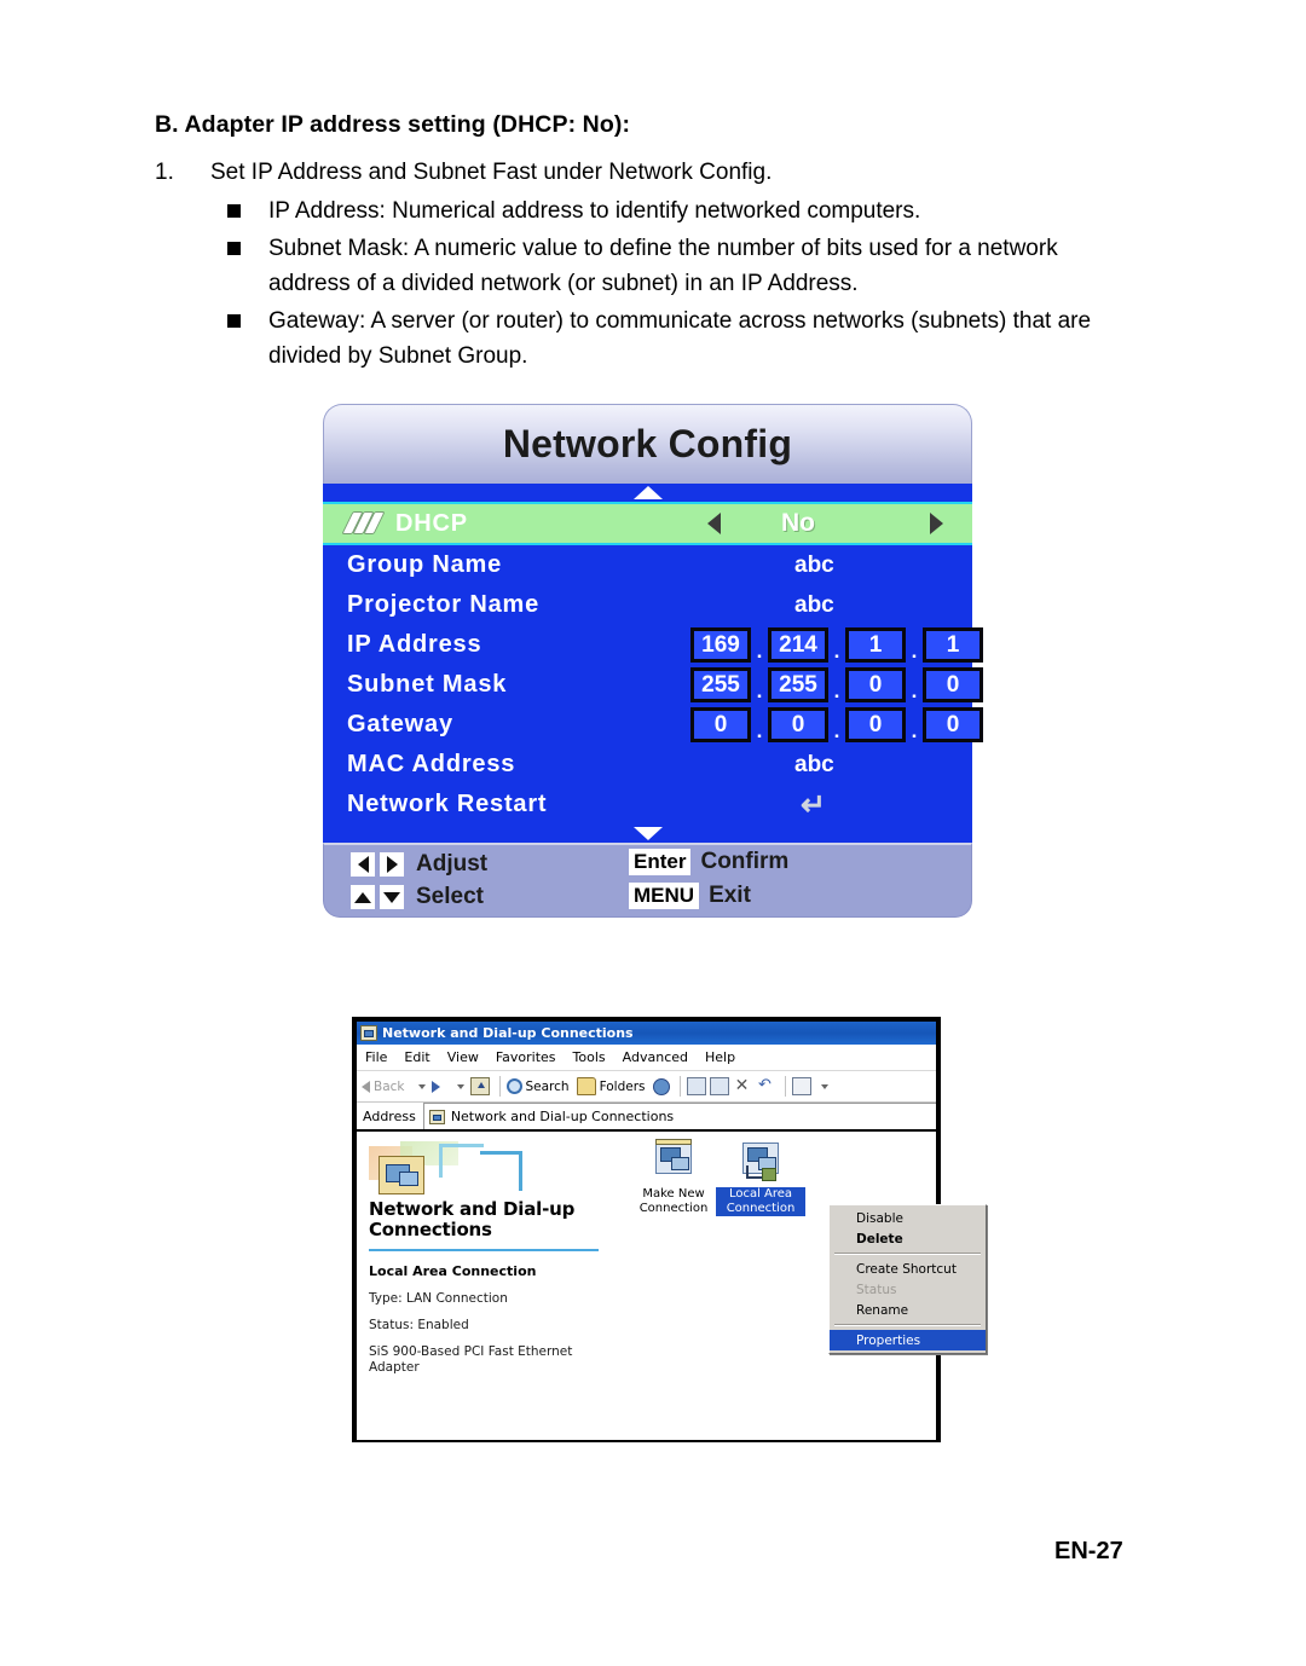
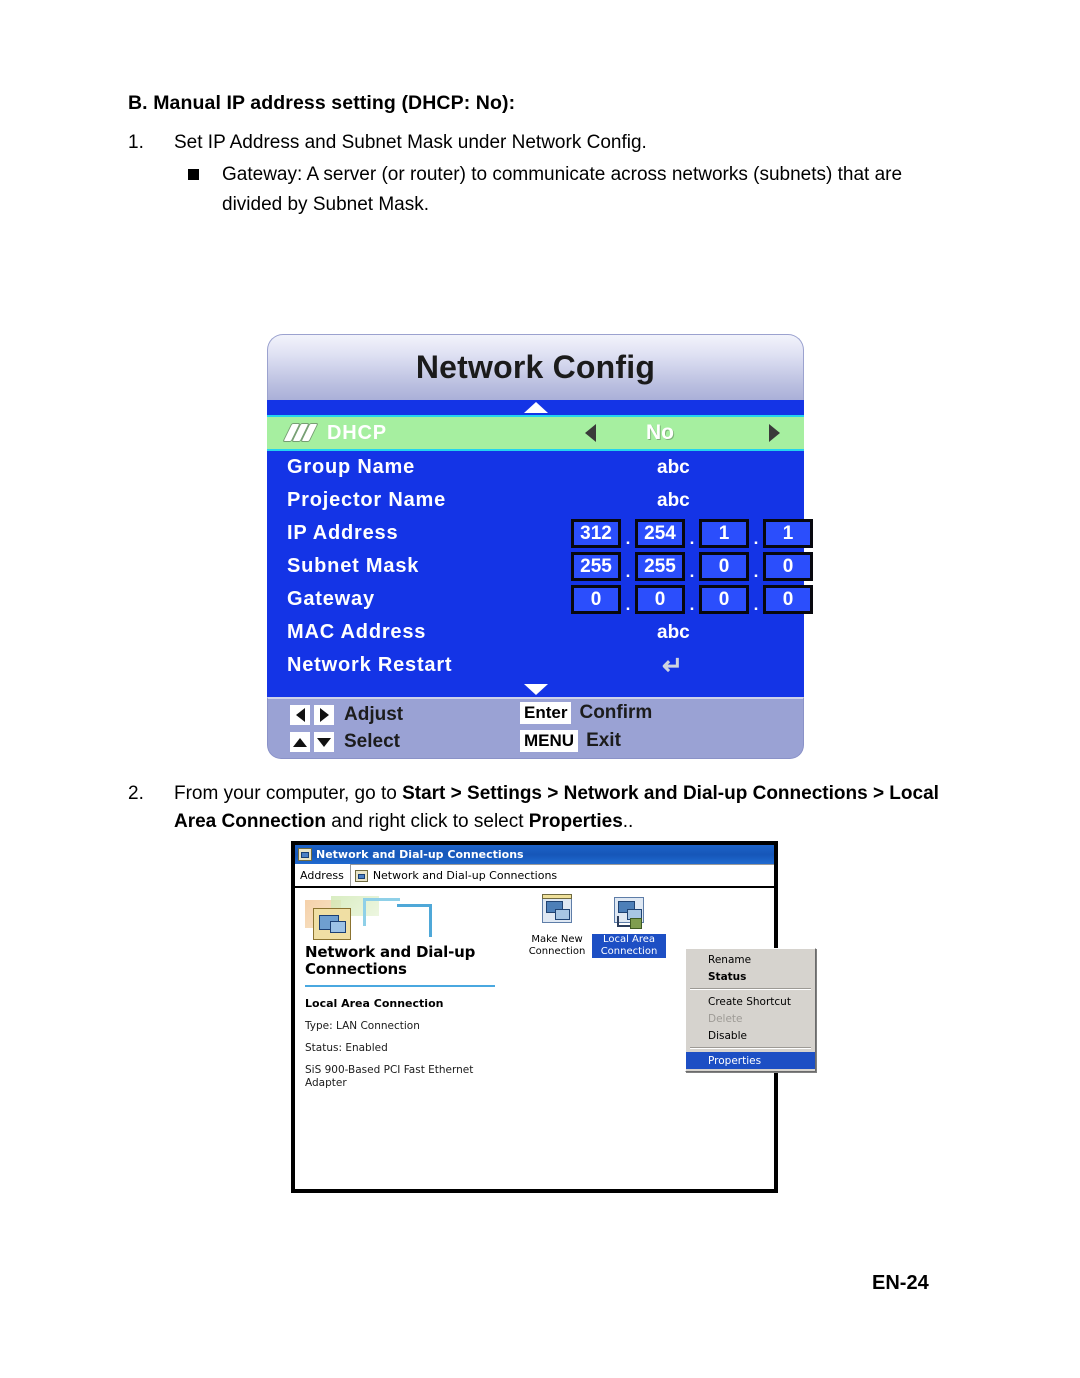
- B. Adapter IP address setting (DHCP: No):
+ B. Manual IP address setting (DHCP: No):
  1.
- Set IP Address and Subnet Fast under Network Config.
+ Set IP Address and Subnet Mask under Network Config.
- IP Address: Numerical address to identify networked computers.
- Subnet Mask: A numeric value to define the number of bits used for a network address of a divided network (or subnet) in an IP Address.
- Gateway: A server (or router) to communicate across networks (subnets) that are divided by Subnet Group.
+ Gateway: A server (or router) to communicate across networks (subnets) that are divided by Subnet Mask.
  Network Config
  DHCP
  No
  Group Name
  abc
  Projector Name
  abc
  IP Address
- 169
+ 312
  .
- 214
+ 254
  .
  1
  .
  1
  Subnet Mask
  255
  .
  255
  .
  0
  .
  0
  Gateway
  0
  .
  0
  .
  0
  .
  0
  MAC Address
  abc
  Network Restart
  ↵
  Adjust
  Select
  Enter
  Confirm
  MENU
  Exit
+ 2.
+ From your computer, go to Start > Settings > Network and Dial-up Connections > Local Area Connection and right click to select Properties..
  Network and Dial-up Connections
- File
- Edit
- View
- Favorites
- Tools
- Advanced
- Help
- Back
- Search
- Folders
- ✕
- ↶
  Address
  Network and Dial-up Connections
  Network and Dial-up Connections
  Local Area Connection
  Type: LAN Connection
  Status: Enabled
  SiS 900-Based PCI Fast Ethernet Adapter
  Make New Connection
  Local Area Connection
- Disable
+ Rename
- Delete
+ Status
  Create Shortcut
- Status
+ Delete
- Rename
+ Disable
  Properties
- EN-27
+ EN-24
